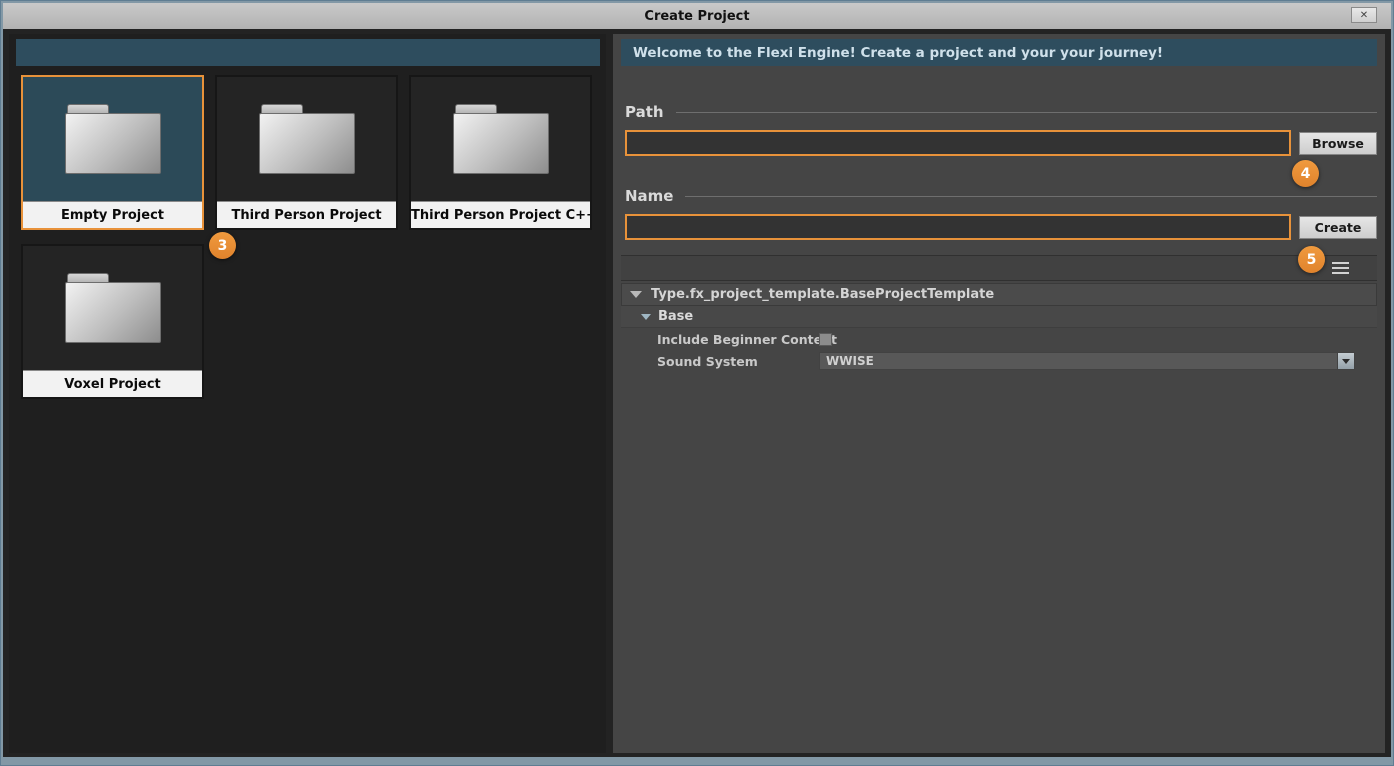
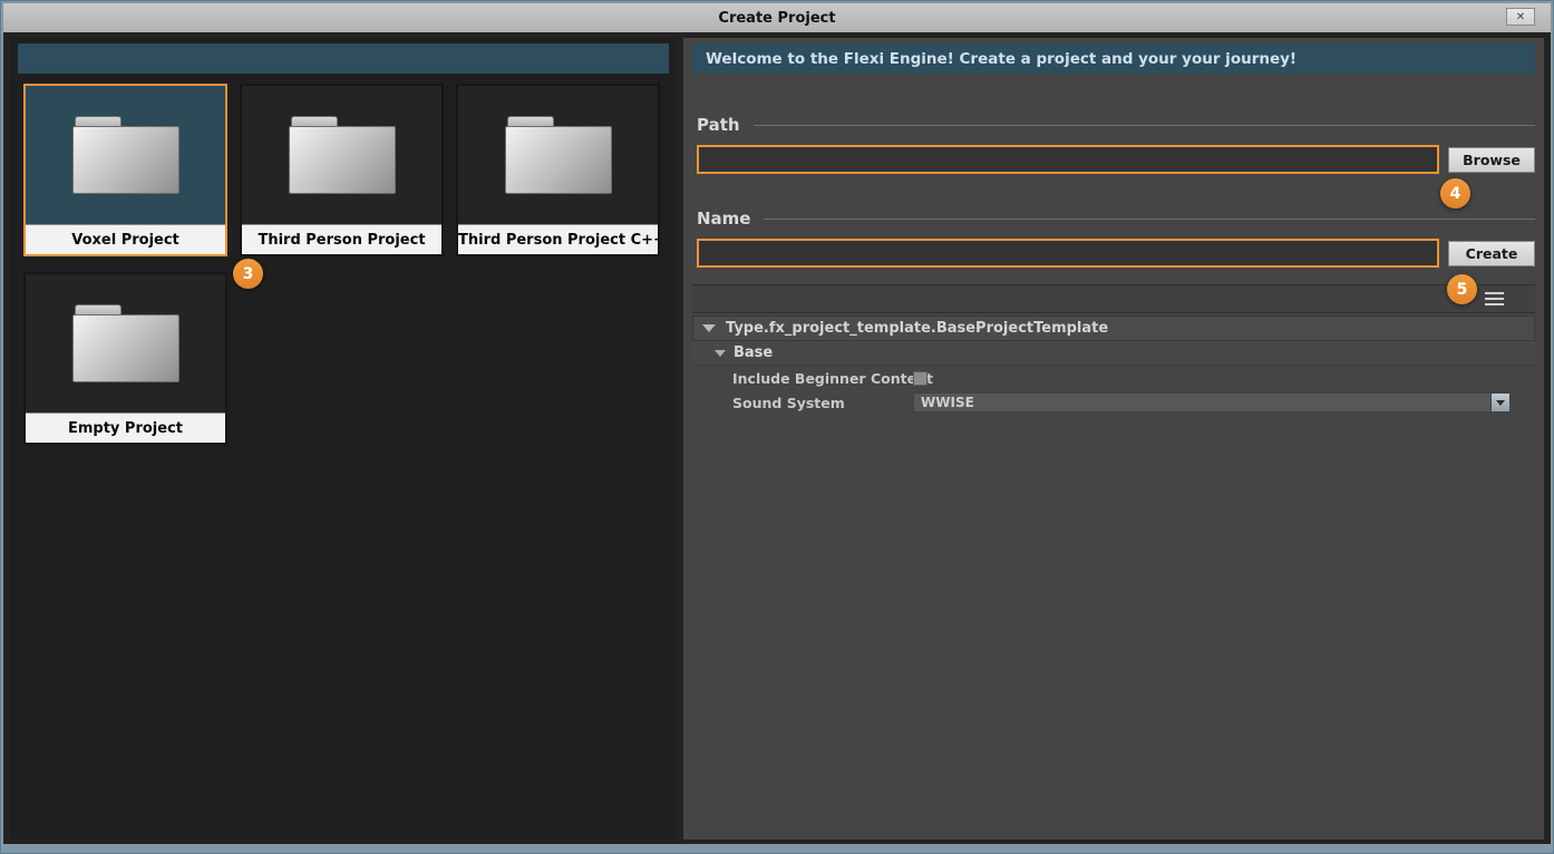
  Create Project
  ✕
- Empty Project
+ Voxel Project
  Third Person Project
  Third Person Project C+
- Voxel Project
+ Empty Project
  Welcome to the Flexi Engine! Create a project and your your journey!
  Path
  Browse
  Name
  Create
  Type.fx_project_template.BaseProjectTemplate
  Base
  Include Beginner Contet
  Sound System
  WWISE
  3
  4
  5
